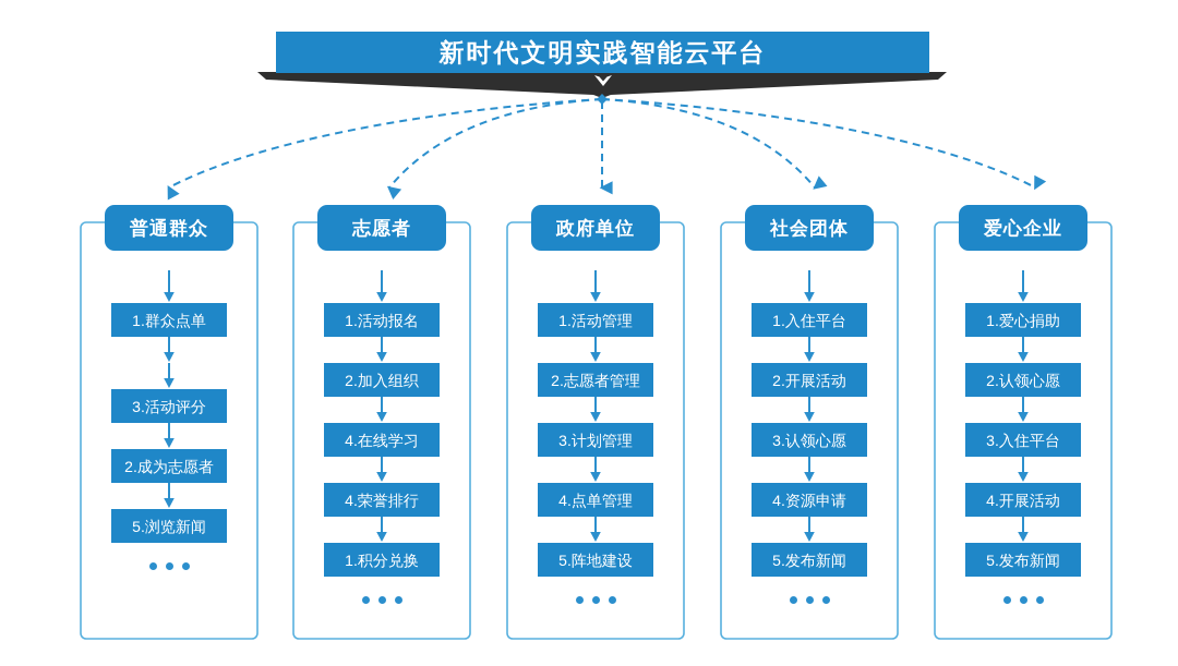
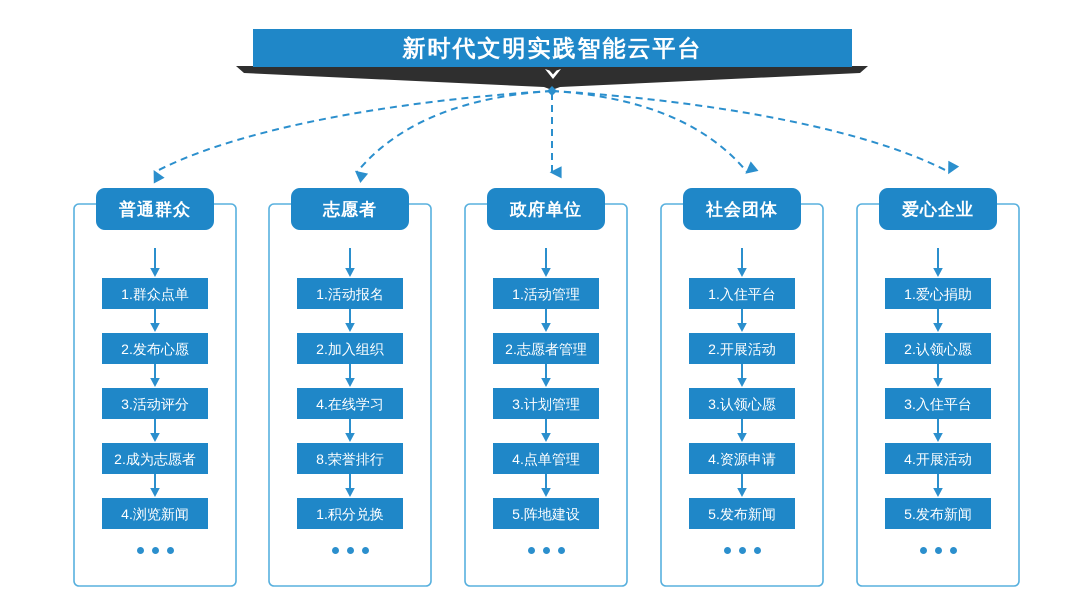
  新时代文明实践智能云平台
  普通群众
  1.群众点单
+ 2.发布心愿
  3.活动评分
  2.成为志愿者
- 5.浏览新闻
+ 4.浏览新闻
  志愿者
  1.活动报名
  2.加入组织
  4.在线学习
- 4.荣誉排行
+ 8.荣誉排行
  1.积分兑换
  政府单位
  1.活动管理
  2.志愿者管理
  3.计划管理
  4.点单管理
  5.阵地建设
  社会团体
  1.入住平台
  2.开展活动
  3.认领心愿
  4.资源申请
  5.发布新闻
  爱心企业
  1.爱心捐助
  2.认领心愿
  3.入住平台
  4.开展活动
  5.发布新闻
